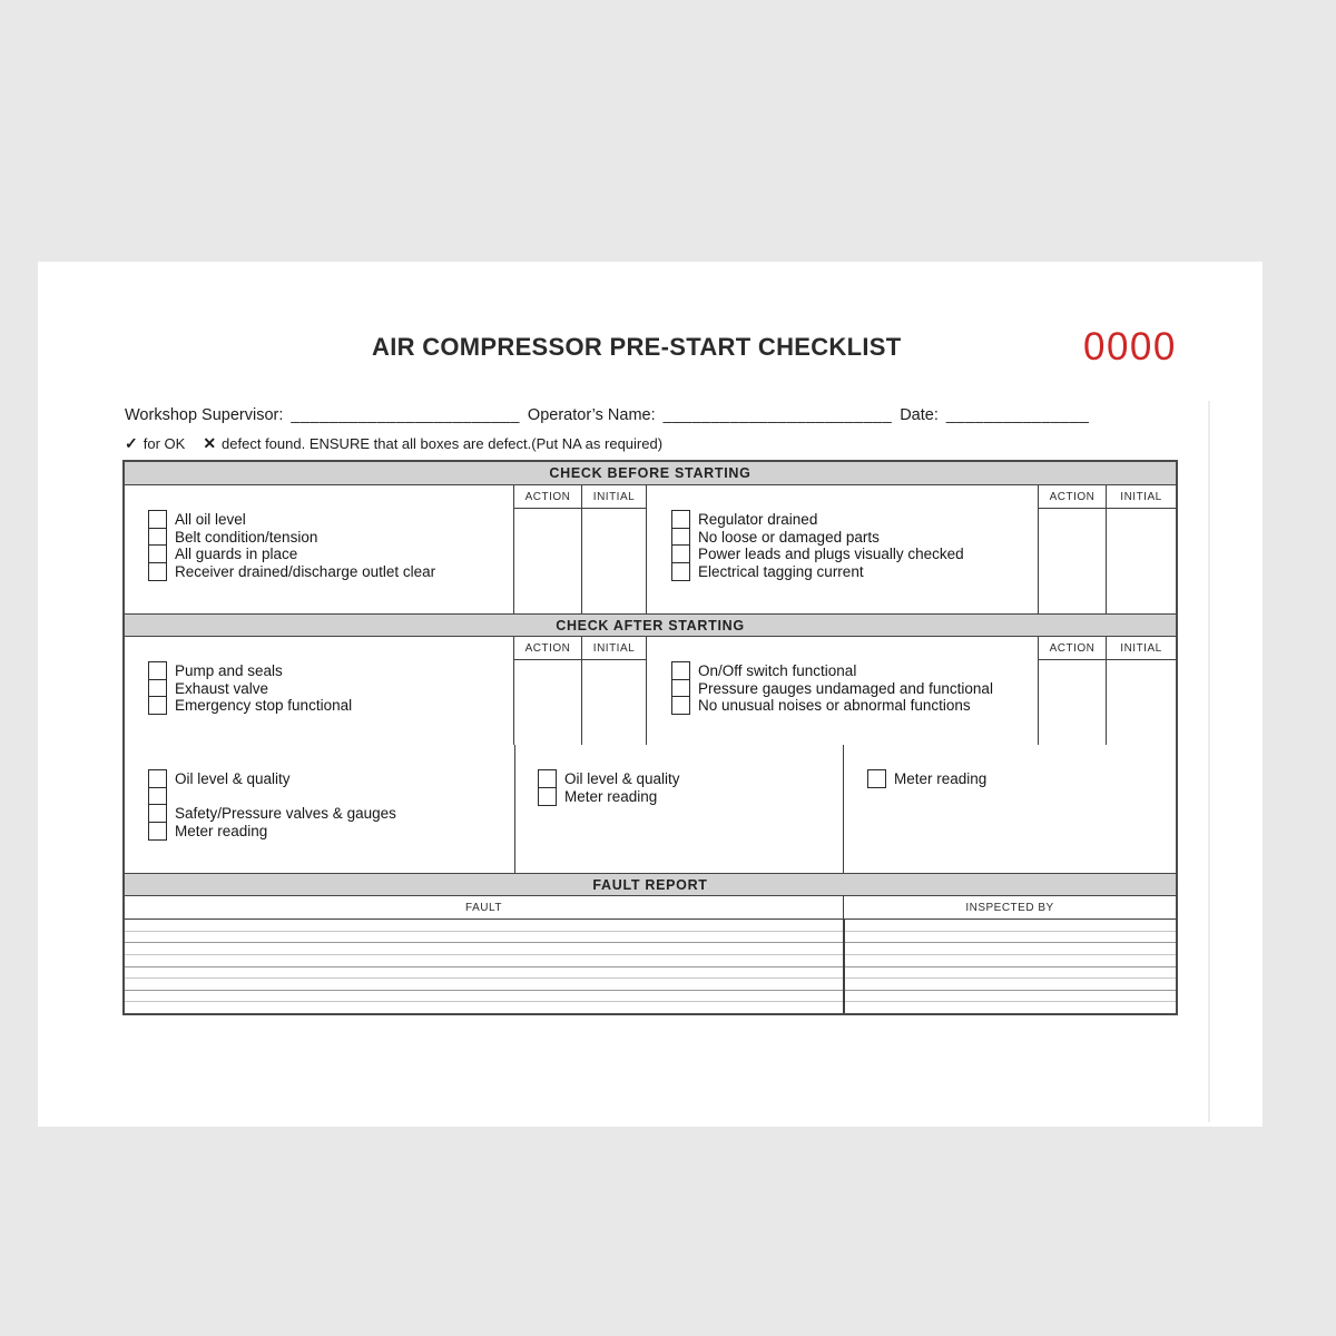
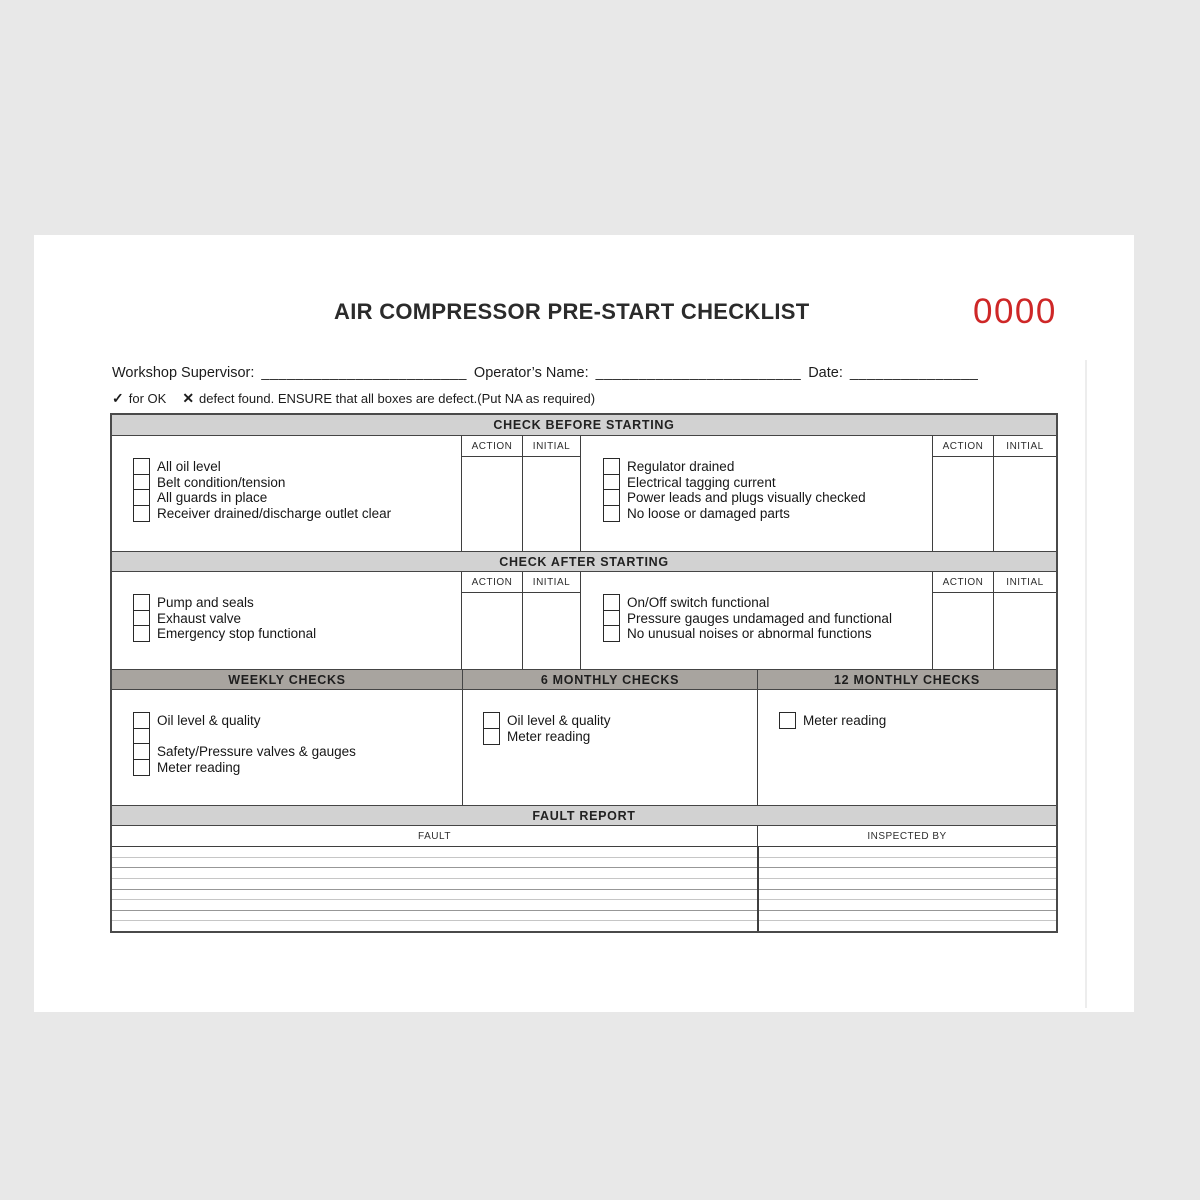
  AIR COMPRESSOR PRE-START CHECKLIST
  0000
  Workshop Supervisor:
  ________________________
  Operator’s Name:
  ________________________
  Date:
  _______________
  ✓
  for OK
  ✕
  defect found. ENSURE that all boxes are defect.(Put NA as required)
  CHECK BEFORE STARTING
  All oil level
  Belt condition/tension
  All guards in place
  Receiver drained/discharge outlet clear
  ACTION
  INITIAL
  Regulator drained
- No loose or damaged parts
+ Electrical tagging current
  Power leads and plugs visually checked
- Electrical tagging current
+ No loose or damaged parts
  ACTION
  INITIAL
  CHECK AFTER STARTING
  Pump and seals
  Exhaust valve
  Emergency stop functional
  ACTION
  INITIAL
  On/Off switch functional
  Pressure gauges undamaged and functional
  No unusual noises or abnormal functions
  ACTION
  INITIAL
+ WEEKLY CHECKS
+ 6 MONTHLY CHECKS
+ 12 MONTHLY CHECKS
  Oil level & quality
  Safety/Pressure valves & gauges
  Meter reading
  Oil level & quality
  Meter reading
  Meter reading
  FAULT REPORT
  FAULT
  INSPECTED BY
